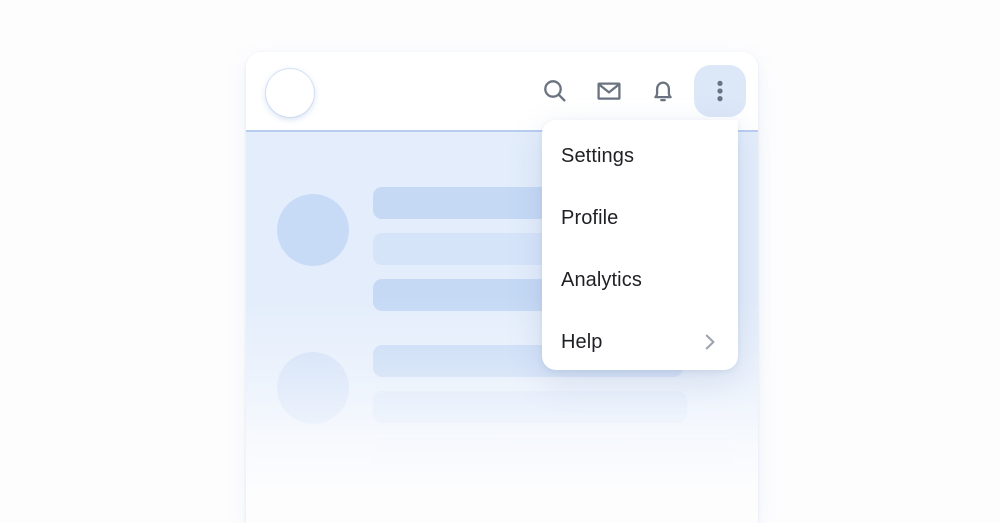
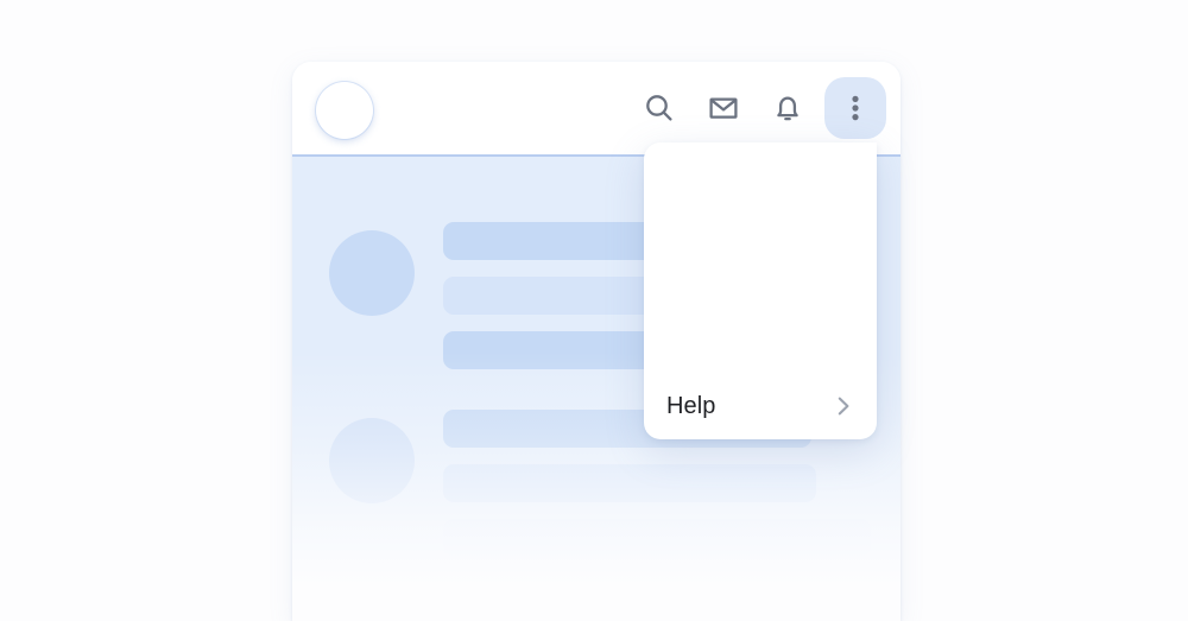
- Settings
- Profile
- Analytics
  Help
